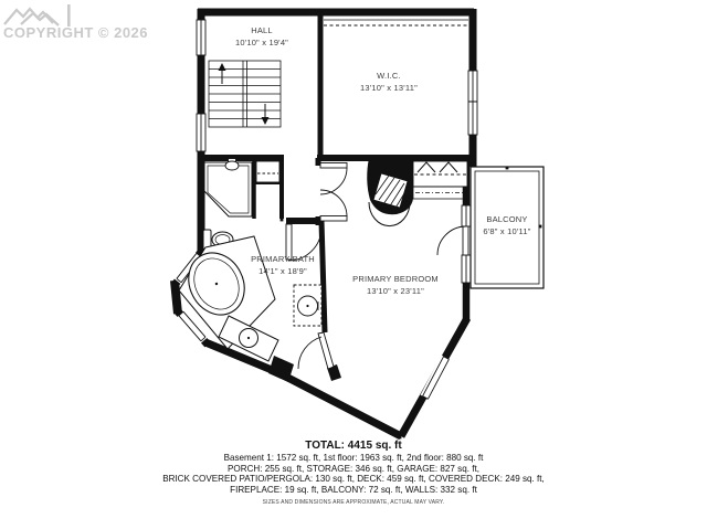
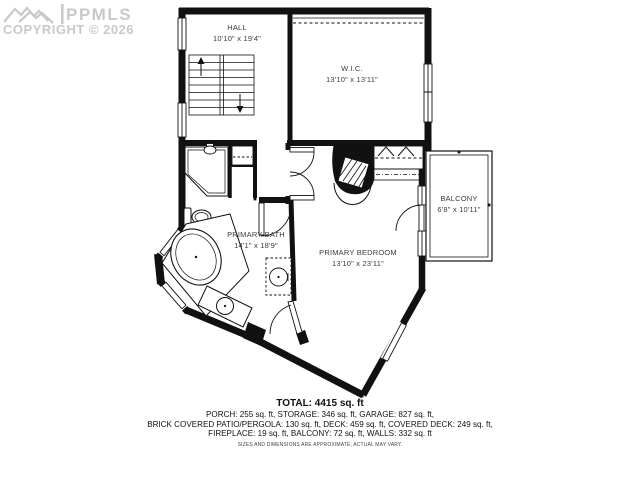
+ PPMLS
  COPYRIGHT © 2026
  HALL
  10'10" x 19'4"
  W.I.C.
  13'10" x 13'11"
  BALCONY
  6'8" x 10'11"
  PRIMARY BATH
  14'1" x 18'9"
  PRIMARY BEDROOM
  13'10" x 23'11"
  TOTAL: 4415 sq. ft
- Basement 1: 1572 sq. ft, 1st floor: 1963 sq. ft, 2nd floor: 880 sq. ft
  PORCH: 255 sq. ft, STORAGE: 346 sq. ft, GARAGE: 827 sq. ft,
  BRICK COVERED PATIO/PERGOLA: 130 sq. ft, DECK: 459 sq. ft, COVERED DECK: 249 sq. ft,
  FIREPLACE: 19 sq. ft, BALCONY: 72 sq. ft, WALLS: 332 sq. ft
